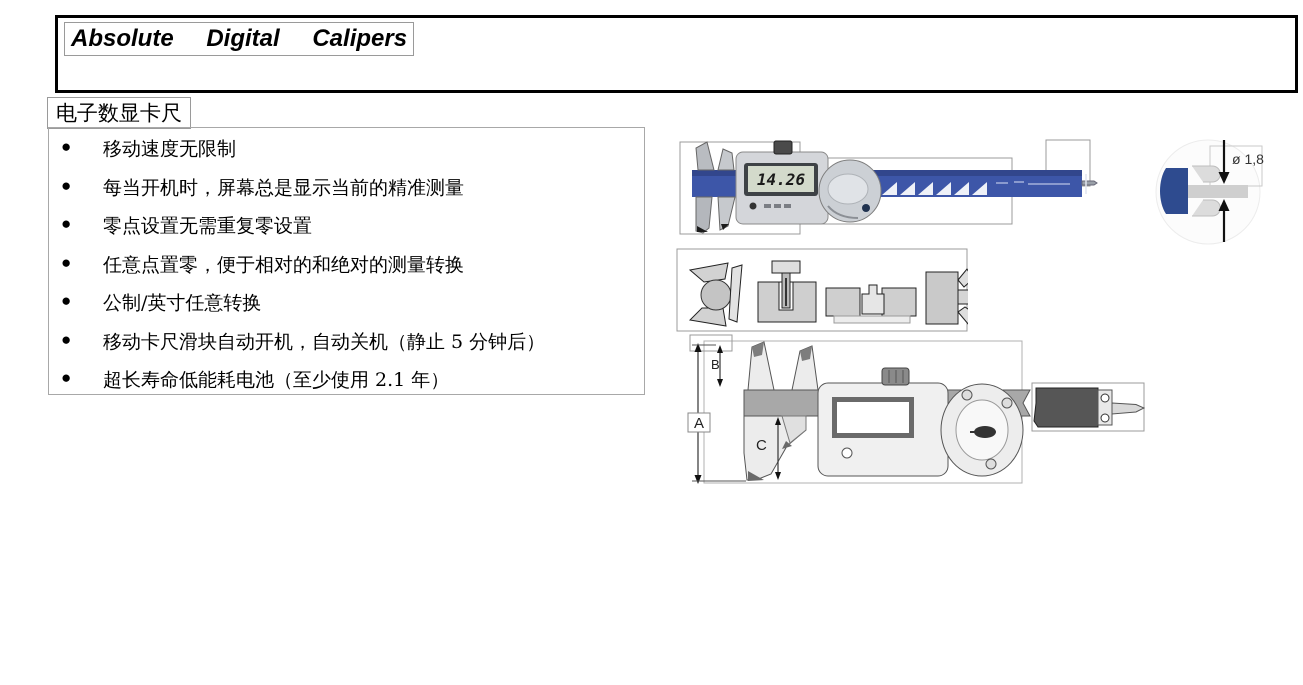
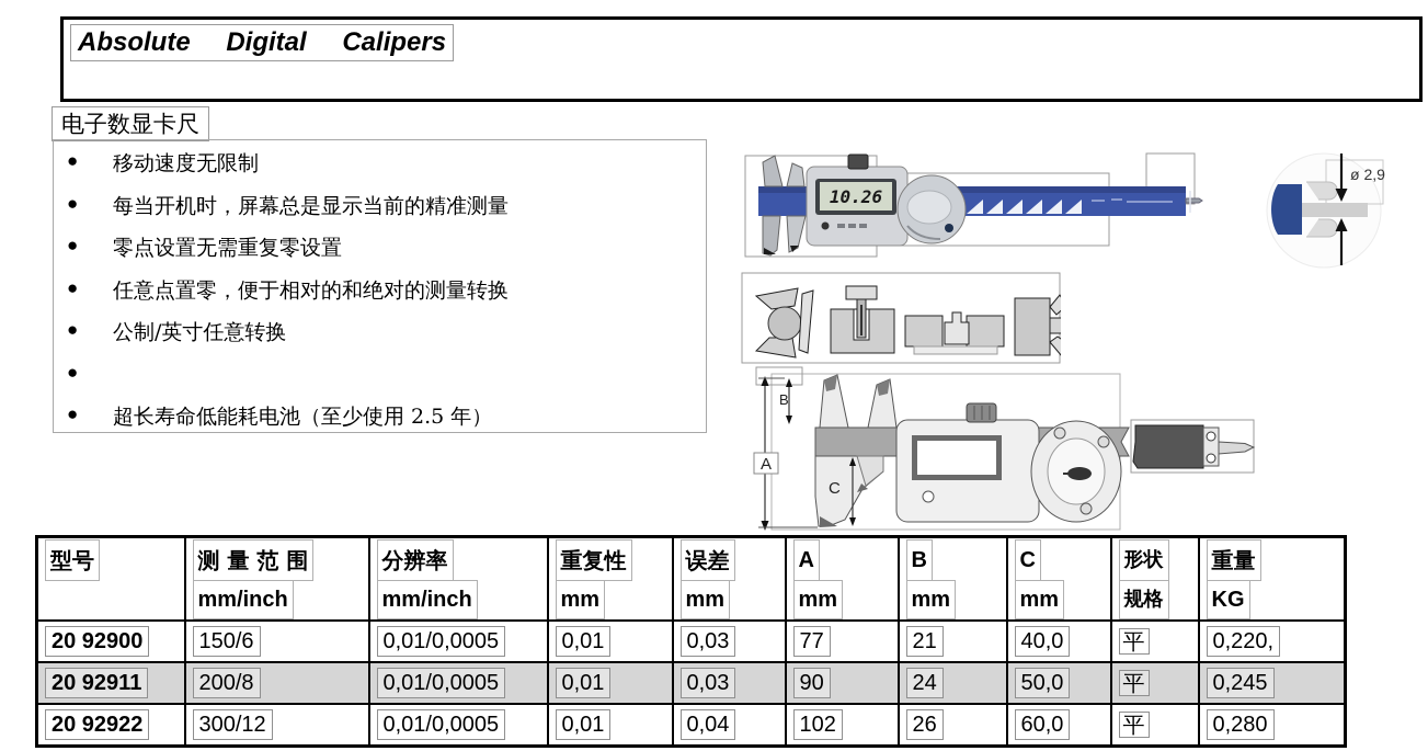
  Absolute Digital Calipers
  电子数显卡尺
  ●
  移动速度无限制
  ●
  每当开机时，屏幕总是显示当前的精准测量
  ●
  零点设置无需重复零设置
  ●
  任意点置零，便于相对的和绝对的测量转换
  ●
  公制/英寸任意转换
  ●
- 移动卡尺滑块自动开机，自动关机（静止 5 分钟后）
  ●
- 超长寿命低能耗电池（至少使用 2.1 年）
+ 超长寿命低能耗电池（至少使用 2.5 年）
- 14.26
+ 10.26
- ø 1,8
+ ø 2,9
  A
  B
  C
+ 型号	测 量 范 围mm/inch	分辨率mm/inch	重复性mm	误差mm	Amm	Bmm	Cmm	形状规格	重量KG
+ 20 92900	150/6	0,01/0,0005	0,01	0,03	77	21	40,0	平	0,220,
+ 20 92911	200/8	0,01/0,0005	0,01	0,03	90	24	50,0	平	0,245
+ 20 92922	300/12	0,01/0,0005	0,01	0,04	102	26	60,0	平	0,280
